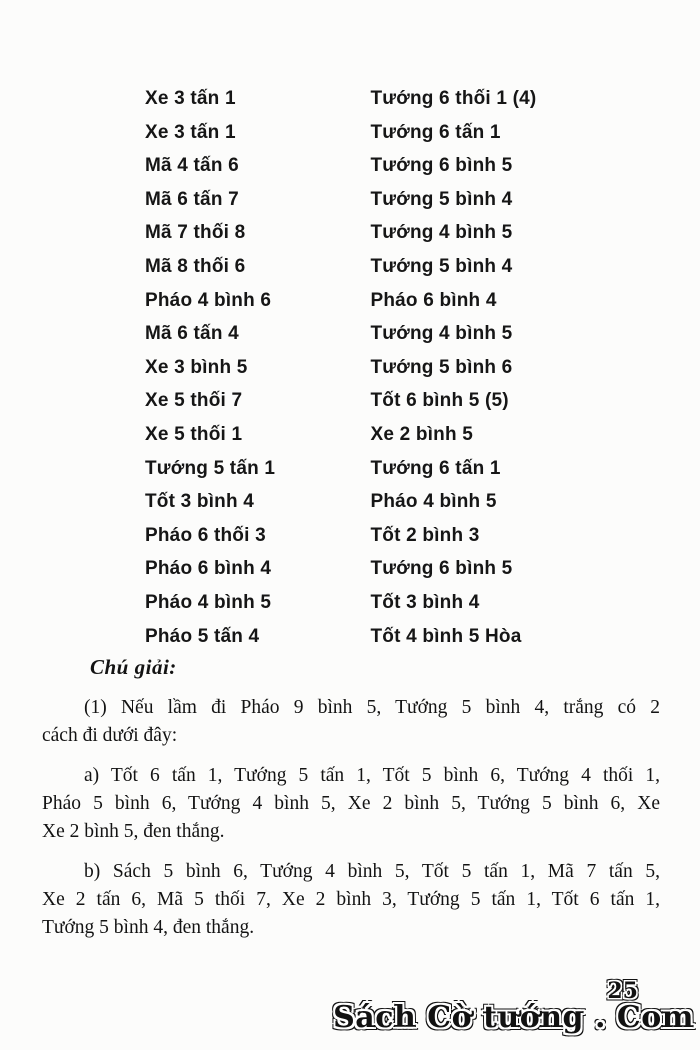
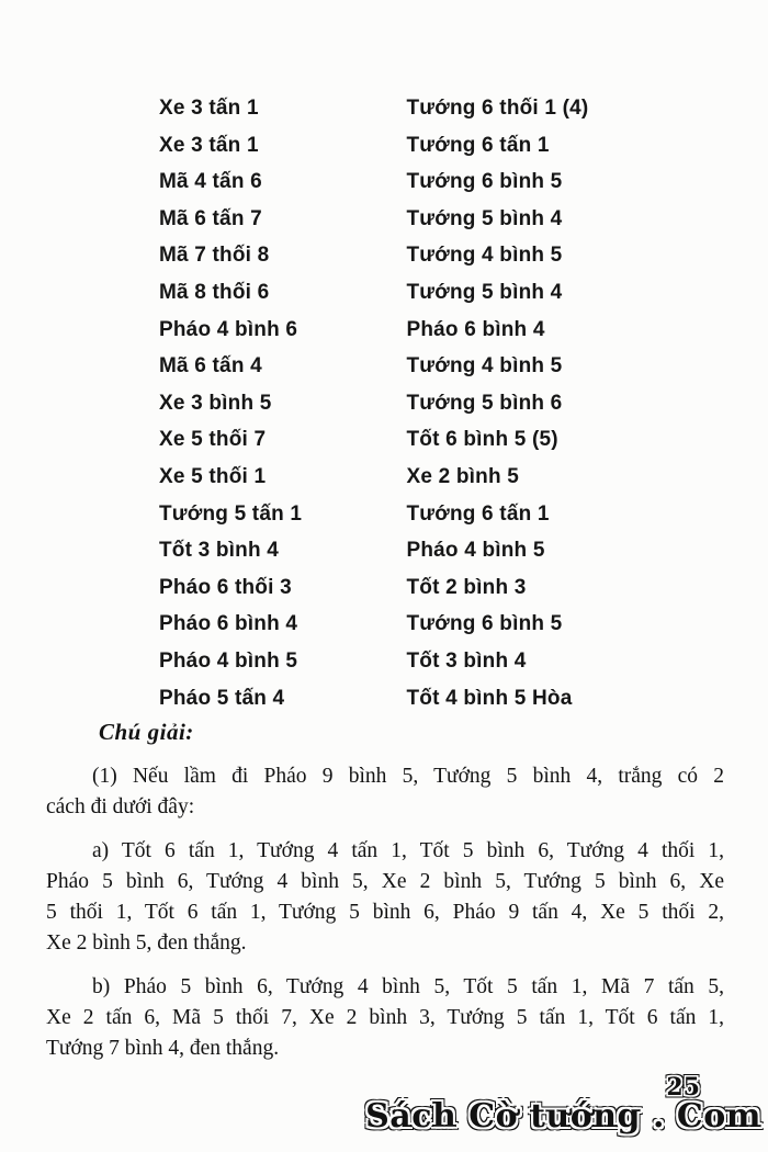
  Xe 3 tấn 1 Tướng 6 thối 1 (4)
  Xe 3 tấn 1 Tướng 6 tấn 1
  Mã 4 tấn 6 Tướng 6 bình 5
  Mã 6 tấn 7 Tướng 5 bình 4
  Mã 7 thối 8 Tướng 4 bình 5
  Mã 8 thối 6 Tướng 5 bình 4
  Pháo 4 bình 6 Pháo 6 bình 4
  Mã 6 tấn 4 Tướng 4 bình 5
  Xe 3 bình 5 Tướng 5 bình 6
  Xe 5 thối 7 Tốt 6 bình 5 (5)
  Xe 5 thối 1 Xe 2 bình 5
  Tướng 5 tấn 1 Tướng 6 tấn 1
  Tốt 3 bình 4 Pháo 4 bình 5
  Pháo 6 thối 3 Tốt 2 bình 3
  Pháo 6 bình 4 Tướng 6 bình 5
  Pháo 4 bình 5 Tốt 3 bình 4
  Pháo 5 tấn 4 Tốt 4 bình 5 Hòa
  Chú giải:
  (1) Nếu lầm đi Pháo 9 bình 5, Tướng 5 bình 4, trắng có 2
  cách đi dưới đây:
- a) Tốt 6 tấn 1, Tướng 5 tấn 1, Tốt 5 bình 6, Tướng 4 thối 1,
+ a) Tốt 6 tấn 1, Tướng 4 tấn 1, Tốt 5 bình 6, Tướng 4 thối 1,
  Pháo 5 bình 6, Tướng 4 bình 5, Xe 2 bình 5, Tướng 5 bình 6, Xe
+ 5 thối 1, Tốt 6 tấn 1, Tướng 5 bình 6, Pháo 9 tấn 4, Xe 5 thối 2,
  Xe 2 bình 5, đen thắng.
- b) Sách 5 bình 6, Tướng 4 bình 5, Tốt 5 tấn 1, Mã 7 tấn 5,
+ b) Pháo 5 bình 6, Tướng 4 bình 5, Tốt 5 tấn 1, Mã 7 tấn 5,
  Xe 2 tấn 6, Mã 5 thối 7, Xe 2 bình 3, Tướng 5 tấn 1, Tốt 6 tấn 1,
- Tướng 5 bình 4, đen thắng.
+ Tướng 7 bình 4, đen thắng.
  25
  Sách Cờ tướng . Com
